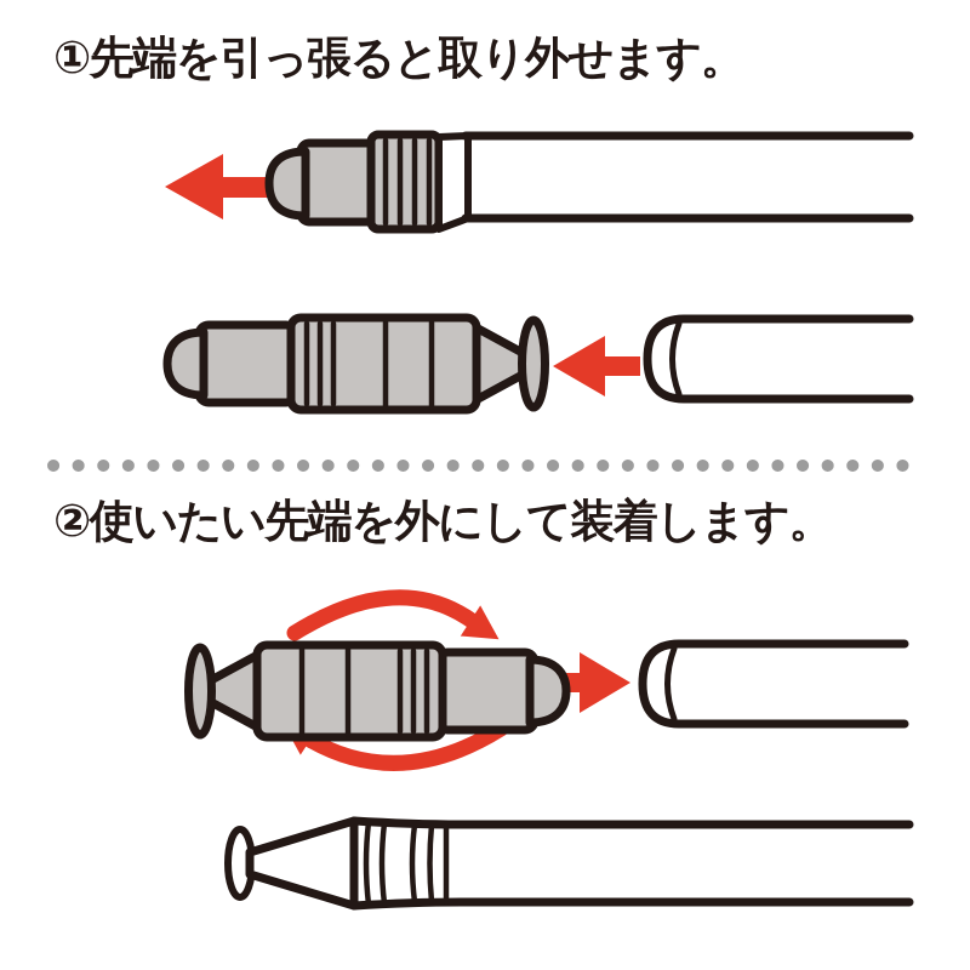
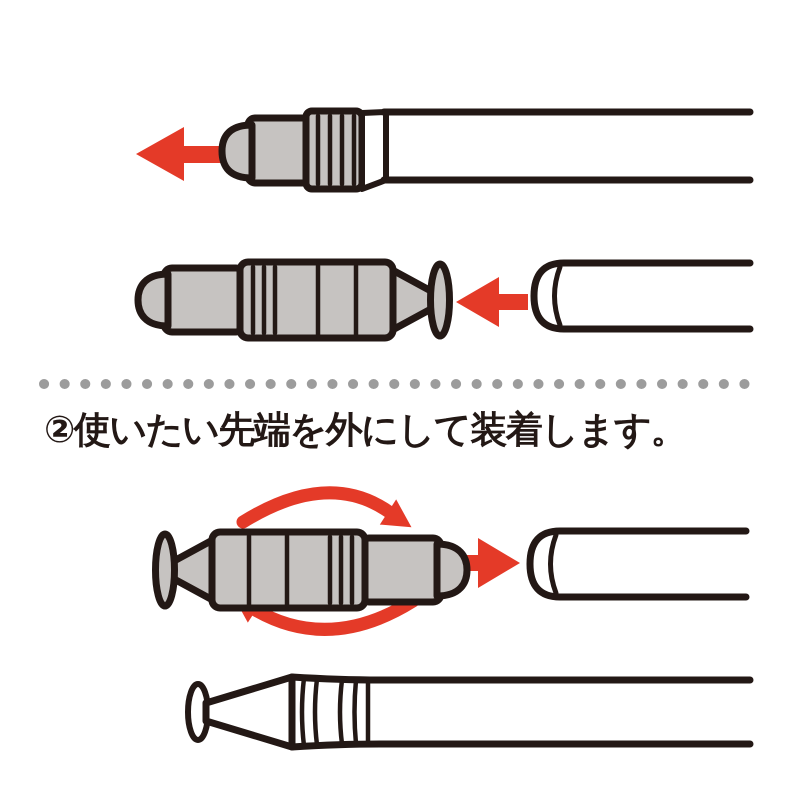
- ①先端を引っ張ると取り外せます。
  ②使いたい先端を外にして装着します。
